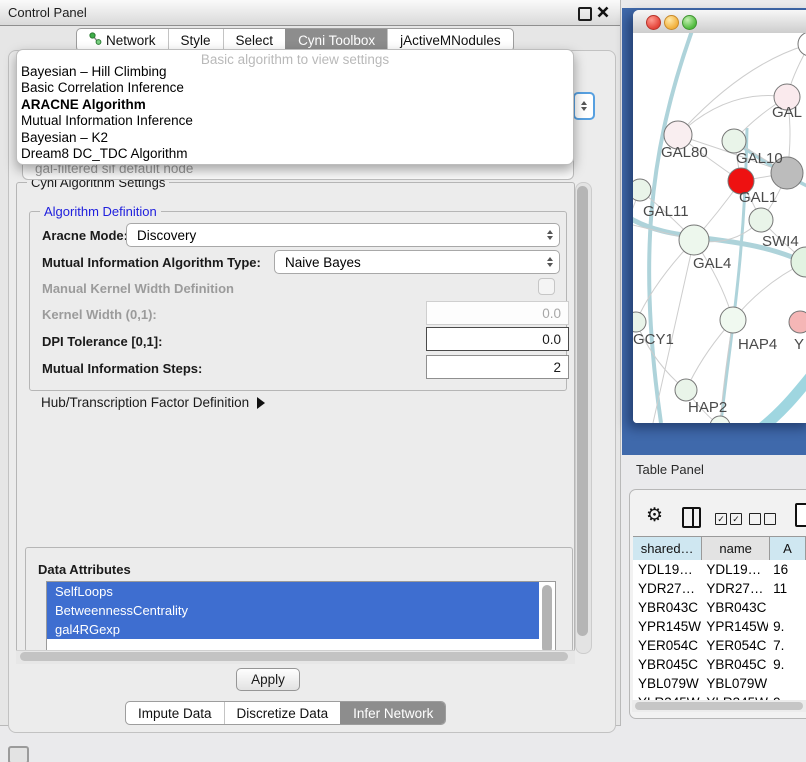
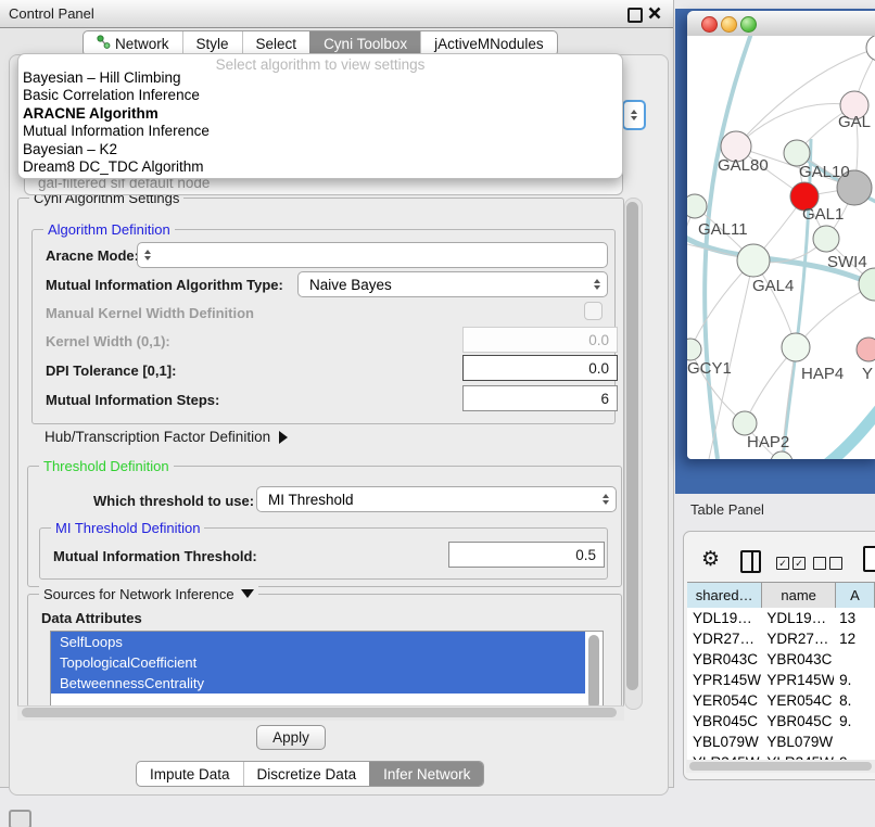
  Control Panel
  Network
  Style
  Select
  Cyni Toolbox
  jActiveMNodules
  gal-filtered sif default node
- Basic algorithm to view settings
+ Select algorithm to view settings
  Bayesian – Hill Climbing
  Basic Correlation Inference
  ARACNE Algorithm
  Mutual Information Inference
  Bayesian – K2
  Dream8 DC_TDC Algorithm
  Cyni Algorithm Settings
  Algorithm Definition
  Aracne Mode
- Discovery
  Mutual Information Algorithm Type:
  Naive Bayes
  Manual Kernel Width Definition
  Kernel Width (0,1):
  0.0
  DPI Tolerance [0,1]:
  0.0
  Mutual Information Steps:
- 2
+ 6
  Hub/Transcription Factor Definition
+ Threshold Definition
+ Which threshold to use:
+ MI Threshold
+ MI Threshold Definition
+ Mutual Information Threshold:
+ 0.5
+ Sources for Network Inference
  Data Attributes
  SelfLoops
+ TopologicalCoefficient
  BetweennessCentrality
- gal4RGexp
  Apply
  Impute Data
  Discretize Data
  Infer Network
  GAL
  GAL80
  GAL10
  GAL1
  GAL11
  SWI4
  GAL4
  GCY1
  HAP4
  Y
  HAP2
  Table Panel
  ⚙
  ✓
  ✓
  shared…
  name
  A
  YDL19…
  YDL19…
- 16
+ 13
  YDR27…
  YDR27…
- 11
+ 12
  YBR043C
  YBR043C
  YPR145W
  YPR145W
  9.
  YER054C
  YER054C
- 7.
+ 8.
  YBR045C
  YBR045C
  9.
  YBL079W
  YBL079W
